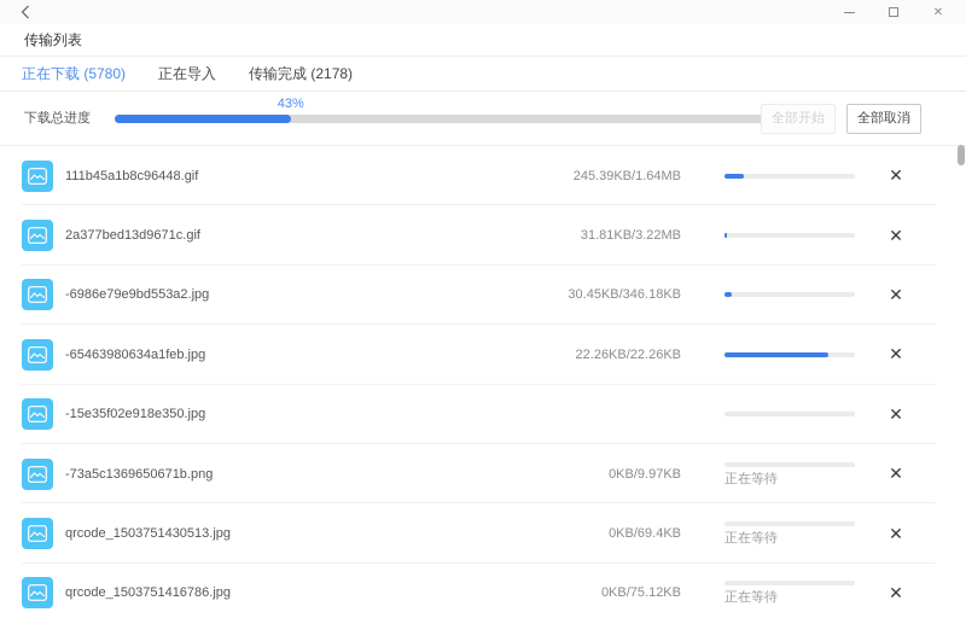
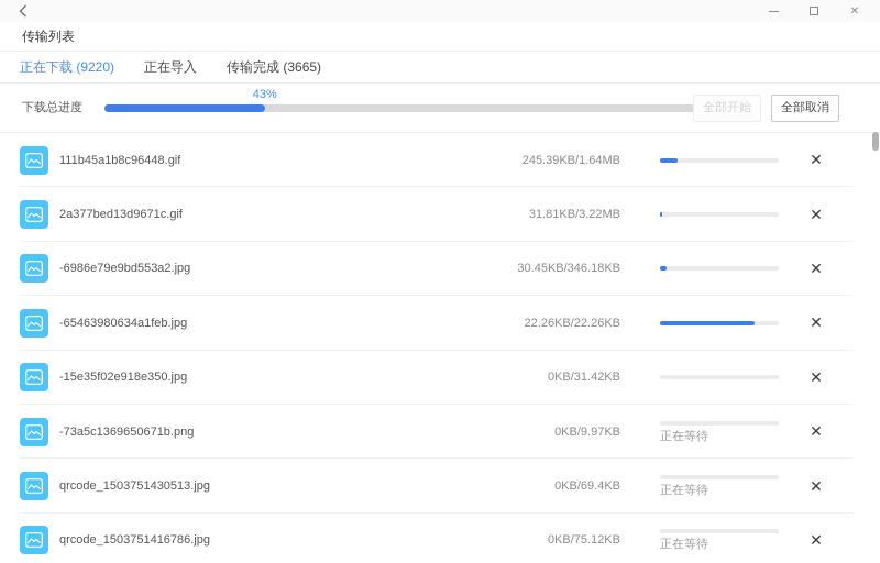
  ✕
  传输列表
- 正在下载 (5780)
+ 正在下载 (9220)
  正在导入
- 传输完成 (2178)
+ 传输完成 (3665)
  下载总进度
  43%
  全部开始
  全部取消
  111b45a1b8c96448.gif
  245.39KB/1.64MB
  ✕
  2a377bed13d9671c.gif
  31.81KB/3.22MB
  ✕
  -6986e79e9bd553a2.jpg
  30.45KB/346.18KB
  ✕
  -65463980634a1feb.jpg
  22.26KB/22.26KB
  ✕
  -15e35f02e918e350.jpg
+ 0KB/31.42KB
  ✕
  -73a5c1369650671b.png
  0KB/9.97KB
  正在等待
  ✕
  qrcode_1503751430513.jpg
  0KB/69.4KB
  正在等待
  ✕
  qrcode_1503751416786.jpg
  0KB/75.12KB
  正在等待
  ✕
